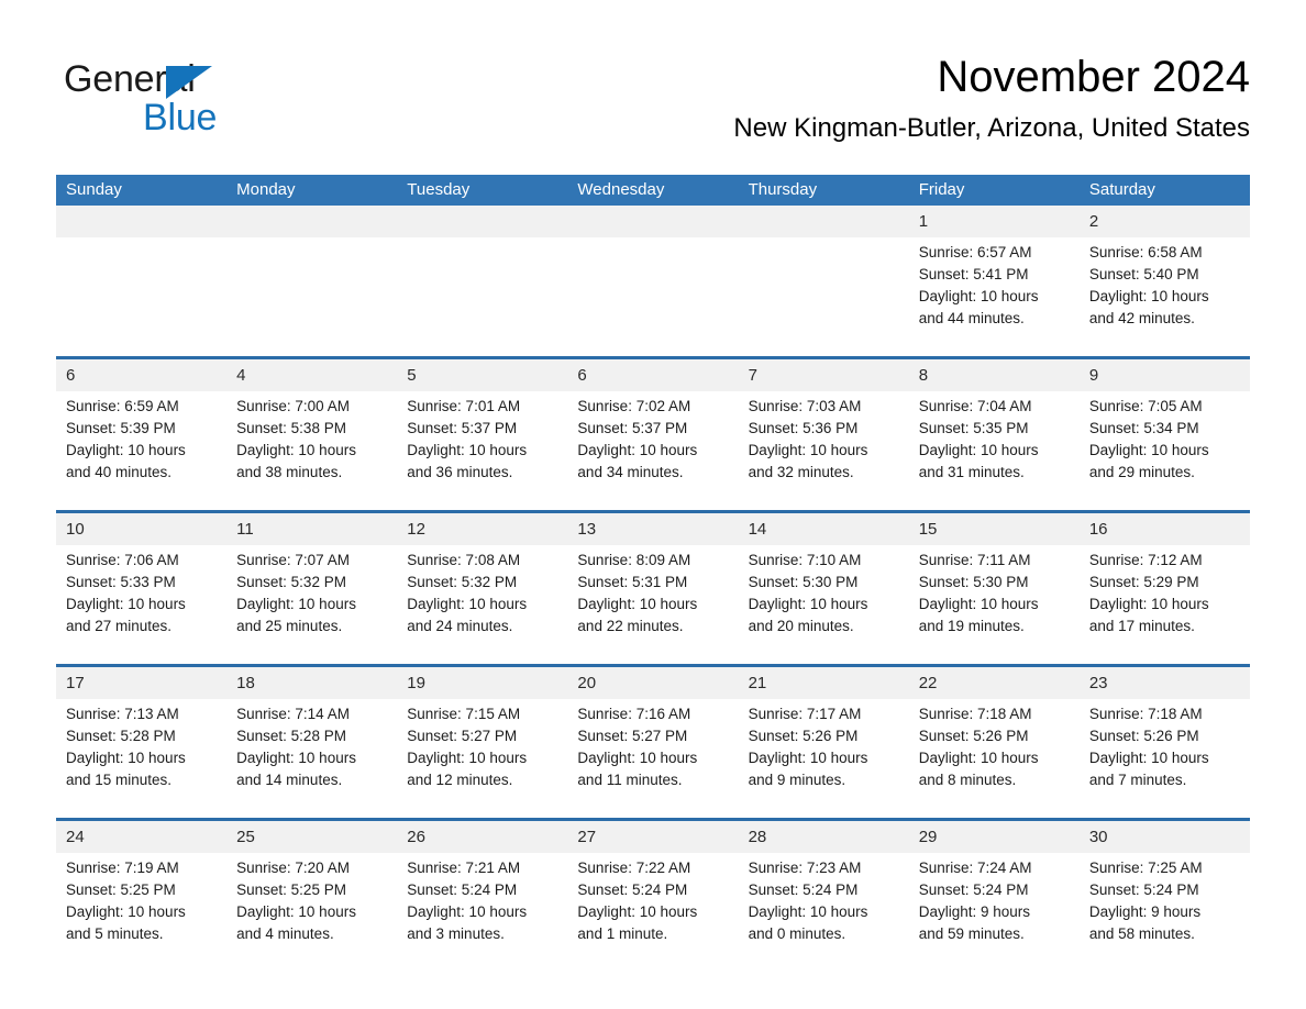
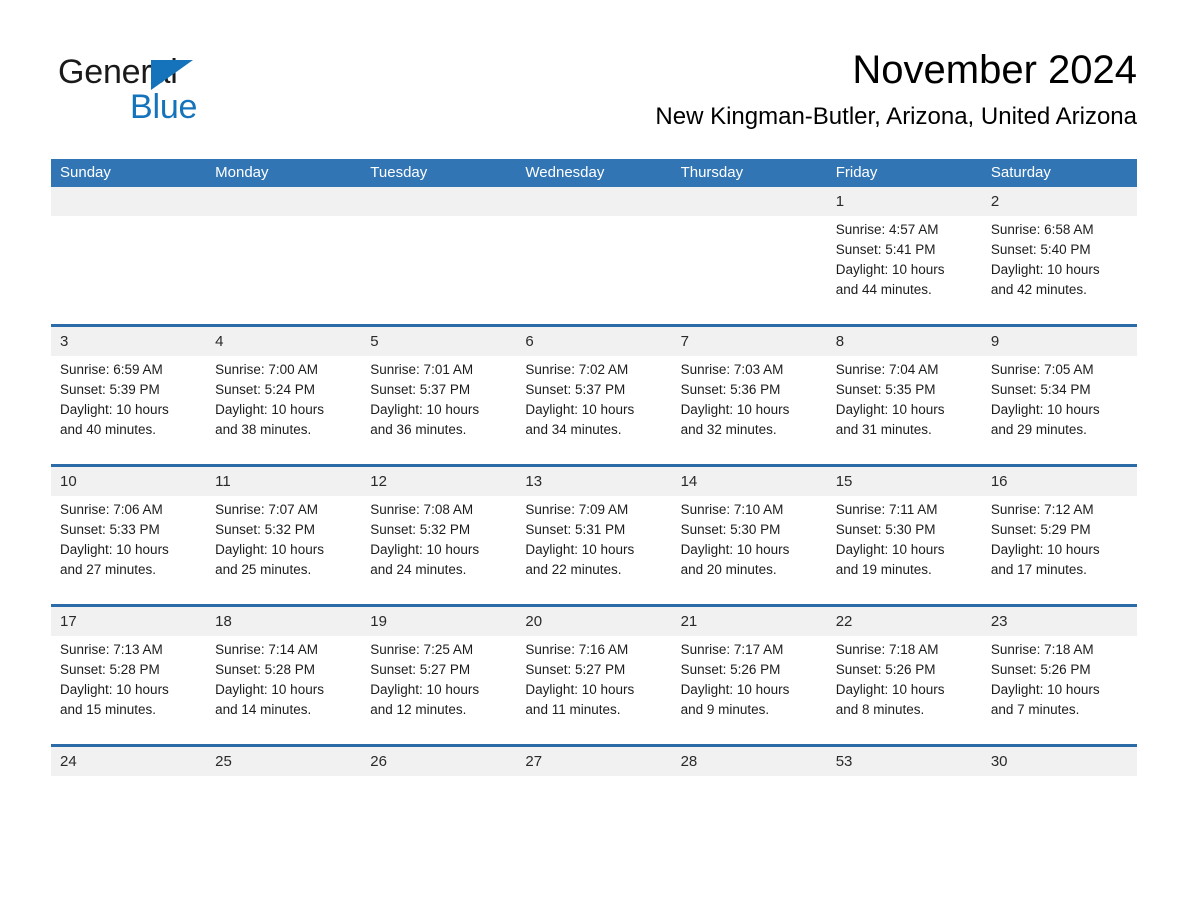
  General
  Blue
  November 2024
- New Kingman-Butler, Arizona, United States
+ New Kingman-Butler, Arizona, United Arizona
  Sunday	Monday	Tuesday	Wednesday	Thursday	Friday	Saturday
  					1	2
- 					Sunrise: 6:57 AM Sunset: 5:41 PM Daylight: 10 hours and 44 minutes.	Sunrise: 6:58 AM Sunset: 5:40 PM Daylight: 10 hours and 42 minutes.
+ 					Sunrise: 4:57 AM Sunset: 5:41 PM Daylight: 10 hours and 44 minutes.	Sunrise: 6:58 AM Sunset: 5:40 PM Daylight: 10 hours and 42 minutes.
- 6	4	5	6	7	8	9
+ 3	4	5	6	7	8	9
- Sunrise: 6:59 AM Sunset: 5:39 PM Daylight: 10 hours and 40 minutes.	Sunrise: 7:00 AM Sunset: 5:38 PM Daylight: 10 hours and 38 minutes.	Sunrise: 7:01 AM Sunset: 5:37 PM Daylight: 10 hours and 36 minutes.	Sunrise: 7:02 AM Sunset: 5:37 PM Daylight: 10 hours and 34 minutes.	Sunrise: 7:03 AM Sunset: 5:36 PM Daylight: 10 hours and 32 minutes.	Sunrise: 7:04 AM Sunset: 5:35 PM Daylight: 10 hours and 31 minutes.	Sunrise: 7:05 AM Sunset: 5:34 PM Daylight: 10 hours and 29 minutes.
+ Sunrise: 6:59 AM Sunset: 5:39 PM Daylight: 10 hours and 40 minutes.	Sunrise: 7:00 AM Sunset: 5:24 PM Daylight: 10 hours and 38 minutes.	Sunrise: 7:01 AM Sunset: 5:37 PM Daylight: 10 hours and 36 minutes.	Sunrise: 7:02 AM Sunset: 5:37 PM Daylight: 10 hours and 34 minutes.	Sunrise: 7:03 AM Sunset: 5:36 PM Daylight: 10 hours and 32 minutes.	Sunrise: 7:04 AM Sunset: 5:35 PM Daylight: 10 hours and 31 minutes.	Sunrise: 7:05 AM Sunset: 5:34 PM Daylight: 10 hours and 29 minutes.
  10	11	12	13	14	15	16
- Sunrise: 7:06 AM Sunset: 5:33 PM Daylight: 10 hours and 27 minutes.	Sunrise: 7:07 AM Sunset: 5:32 PM Daylight: 10 hours and 25 minutes.	Sunrise: 7:08 AM Sunset: 5:32 PM Daylight: 10 hours and 24 minutes.	Sunrise: 8:09 AM Sunset: 5:31 PM Daylight: 10 hours and 22 minutes.	Sunrise: 7:10 AM Sunset: 5:30 PM Daylight: 10 hours and 20 minutes.	Sunrise: 7:11 AM Sunset: 5:30 PM Daylight: 10 hours and 19 minutes.	Sunrise: 7:12 AM Sunset: 5:29 PM Daylight: 10 hours and 17 minutes.
+ Sunrise: 7:06 AM Sunset: 5:33 PM Daylight: 10 hours and 27 minutes.	Sunrise: 7:07 AM Sunset: 5:32 PM Daylight: 10 hours and 25 minutes.	Sunrise: 7:08 AM Sunset: 5:32 PM Daylight: 10 hours and 24 minutes.	Sunrise: 7:09 AM Sunset: 5:31 PM Daylight: 10 hours and 22 minutes.	Sunrise: 7:10 AM Sunset: 5:30 PM Daylight: 10 hours and 20 minutes.	Sunrise: 7:11 AM Sunset: 5:30 PM Daylight: 10 hours and 19 minutes.	Sunrise: 7:12 AM Sunset: 5:29 PM Daylight: 10 hours and 17 minutes.
  17	18	19	20	21	22	23
- Sunrise: 7:13 AM Sunset: 5:28 PM Daylight: 10 hours and 15 minutes.	Sunrise: 7:14 AM Sunset: 5:28 PM Daylight: 10 hours and 14 minutes.	Sunrise: 7:15 AM Sunset: 5:27 PM Daylight: 10 hours and 12 minutes.	Sunrise: 7:16 AM Sunset: 5:27 PM Daylight: 10 hours and 11 minutes.	Sunrise: 7:17 AM Sunset: 5:26 PM Daylight: 10 hours and 9 minutes.	Sunrise: 7:18 AM Sunset: 5:26 PM Daylight: 10 hours and 8 minutes.	Sunrise: 7:18 AM Sunset: 5:26 PM Daylight: 10 hours and 7 minutes.
+ Sunrise: 7:13 AM Sunset: 5:28 PM Daylight: 10 hours and 15 minutes.	Sunrise: 7:14 AM Sunset: 5:28 PM Daylight: 10 hours and 14 minutes.	Sunrise: 7:25 AM Sunset: 5:27 PM Daylight: 10 hours and 12 minutes.	Sunrise: 7:16 AM Sunset: 5:27 PM Daylight: 10 hours and 11 minutes.	Sunrise: 7:17 AM Sunset: 5:26 PM Daylight: 10 hours and 9 minutes.	Sunrise: 7:18 AM Sunset: 5:26 PM Daylight: 10 hours and 8 minutes.	Sunrise: 7:18 AM Sunset: 5:26 PM Daylight: 10 hours and 7 minutes.
- 24	25	26	27	28	29	30
+ 24	25	26	27	28	53	30
- Sunrise: 7:19 AM Sunset: 5:25 PM Daylight: 10 hours and 5 minutes.	Sunrise: 7:20 AM Sunset: 5:25 PM Daylight: 10 hours and 4 minutes.	Sunrise: 7:21 AM Sunset: 5:24 PM Daylight: 10 hours and 3 minutes.	Sunrise: 7:22 AM Sunset: 5:24 PM Daylight: 10 hours and 1 minute.	Sunrise: 7:23 AM Sunset: 5:24 PM Daylight: 10 hours and 0 minutes.	Sunrise: 7:24 AM Sunset: 5:24 PM Daylight: 9 hours and 59 minutes.	Sunrise: 7:25 AM Sunset: 5:24 PM Daylight: 9 hours and 58 minutes.
